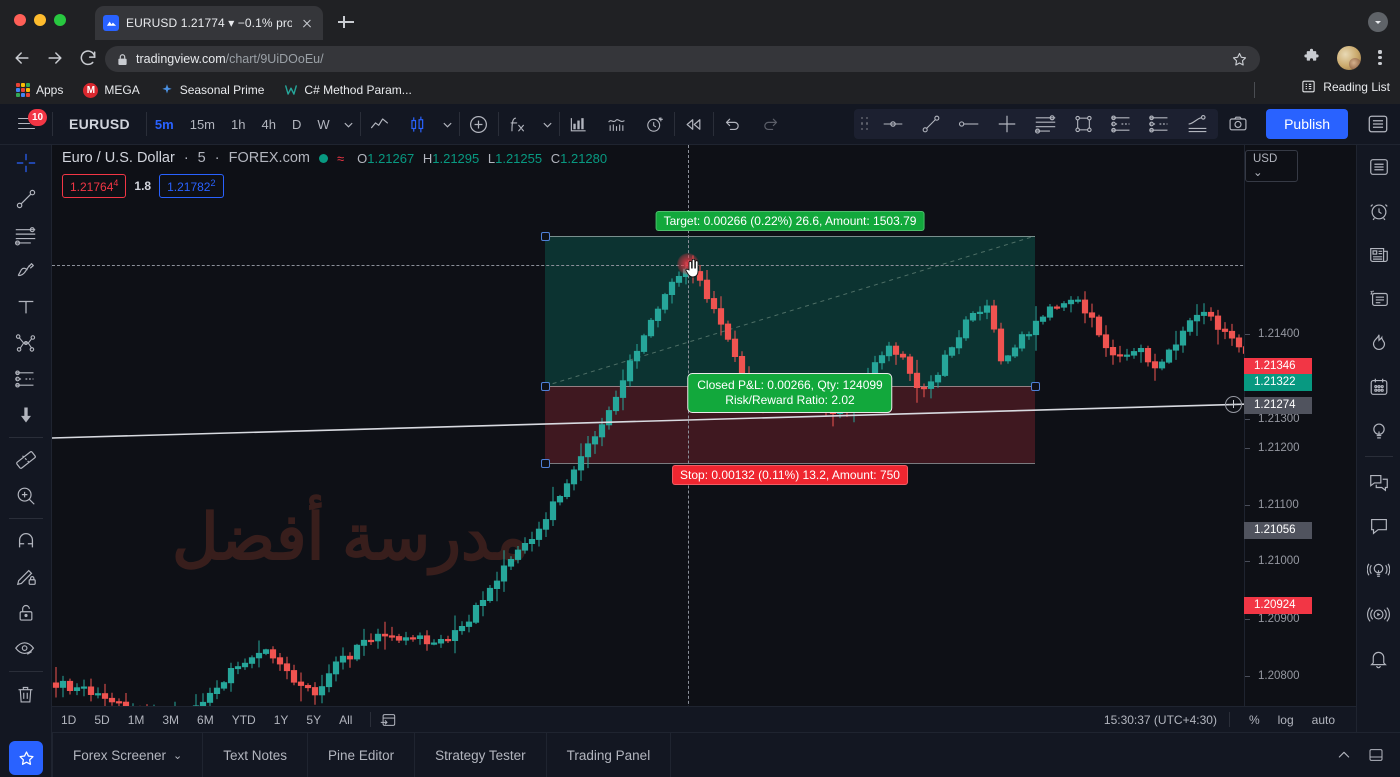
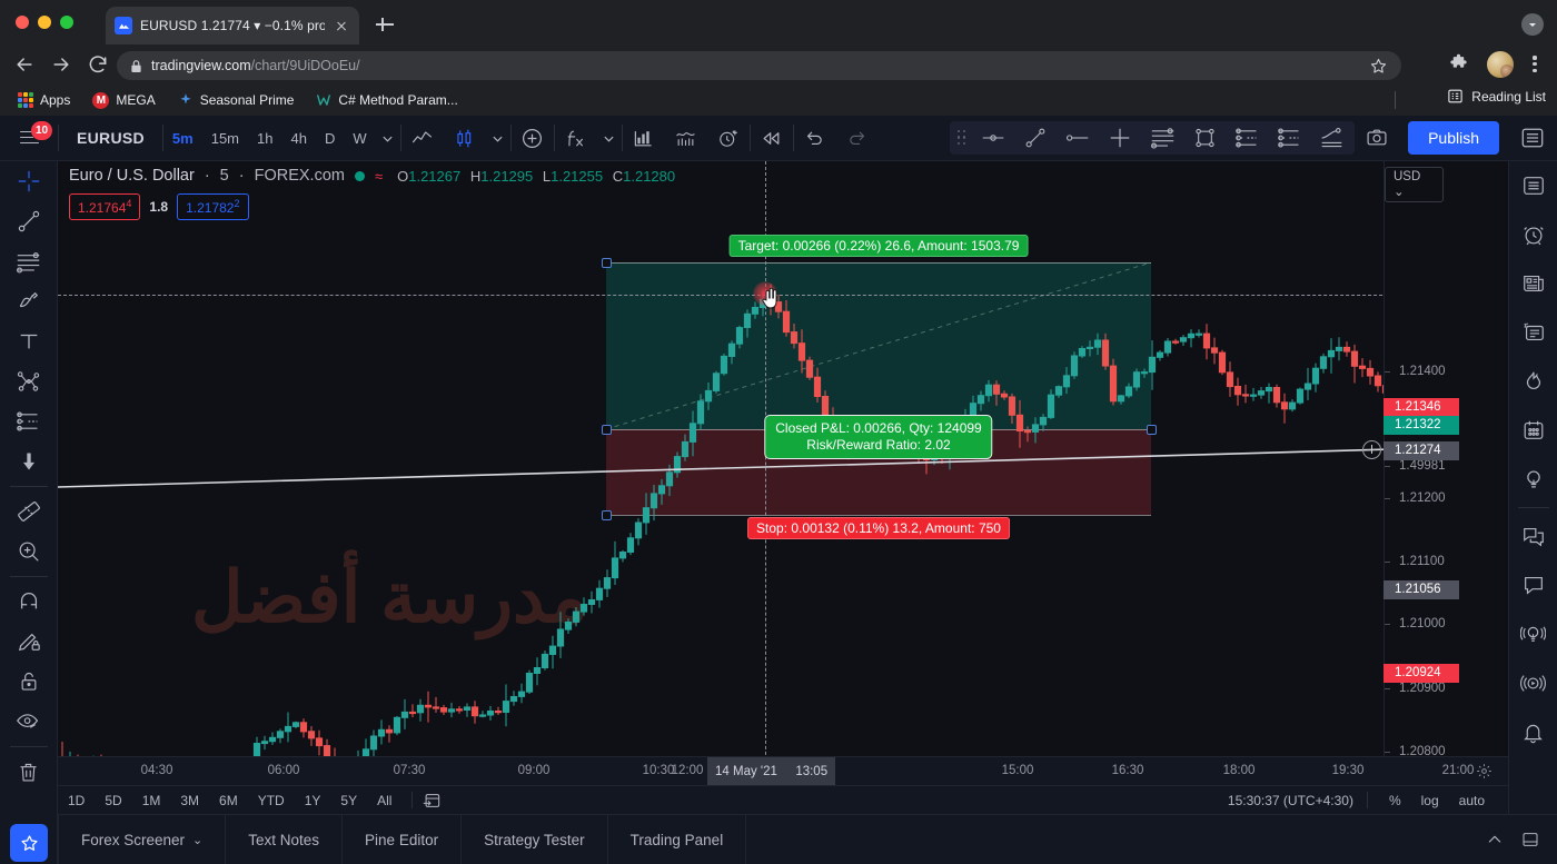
  EURUSD 1.21774 ▾ −0.1% pro
  tradingview.com/chart/9UiDOoEu/
  Apps
  M
  MEGA
  Seasonal Prime
  C# Method Param...
  Reading List
  10
  EURUSD
  5m
  15m
  1h
  4h
  D
  W
  Publish
  مدرسة أفضل
  Target: 0.00266 (0.22%) 26.6, Amount: 1503.79
  Closed P&L: 0.00266, Qty: 124099
  Risk/Reward Ratio: 2.02
  Stop: 0.00132 (0.11%) 13.2, Amount: 750
  USD ⌄
  1.21400
- 1.21300
+ 1.49981
  1.21200
  1.21100
  1.21000
  1.20900
  1.20800
  1.21346
  1.21322
  1.21274
  1.21056
  1.20924
+ 04:30
+ 06:00
+ 07:30
+ 09:00
+ 10:30
+ 12:00
+ 14 May '21 13:05
+ 15:00
+ 16:30
+ 18:00
+ 19:30
+ 21:00
  Euro / U.S. Dollar
  ·
  5
  ·
  FOREX.com
  ≈
  O1.21267 H1.21295 L1.21255 C1.21280
  1.217644
  1.8
  1.217822
  1D
  5D
  1M
  3M
  6M
  YTD
  1Y
  5Y
  All
  15:30:37 (UTC+4:30)
  %
  log
  auto
  Forex Screener
  ⌄
  Text Notes
  Pine Editor
  Strategy Tester
  Trading Panel
